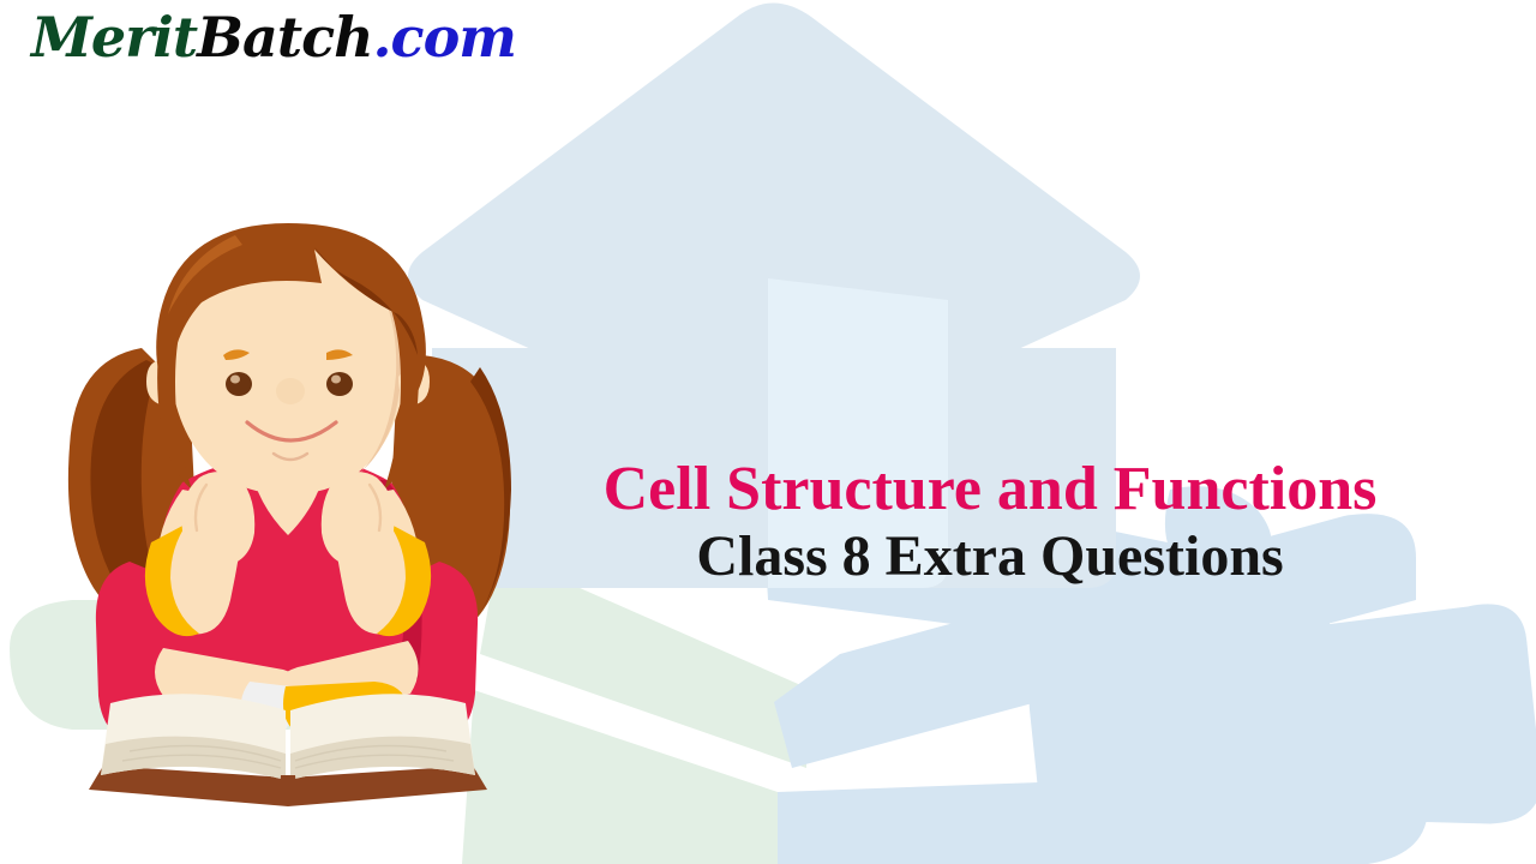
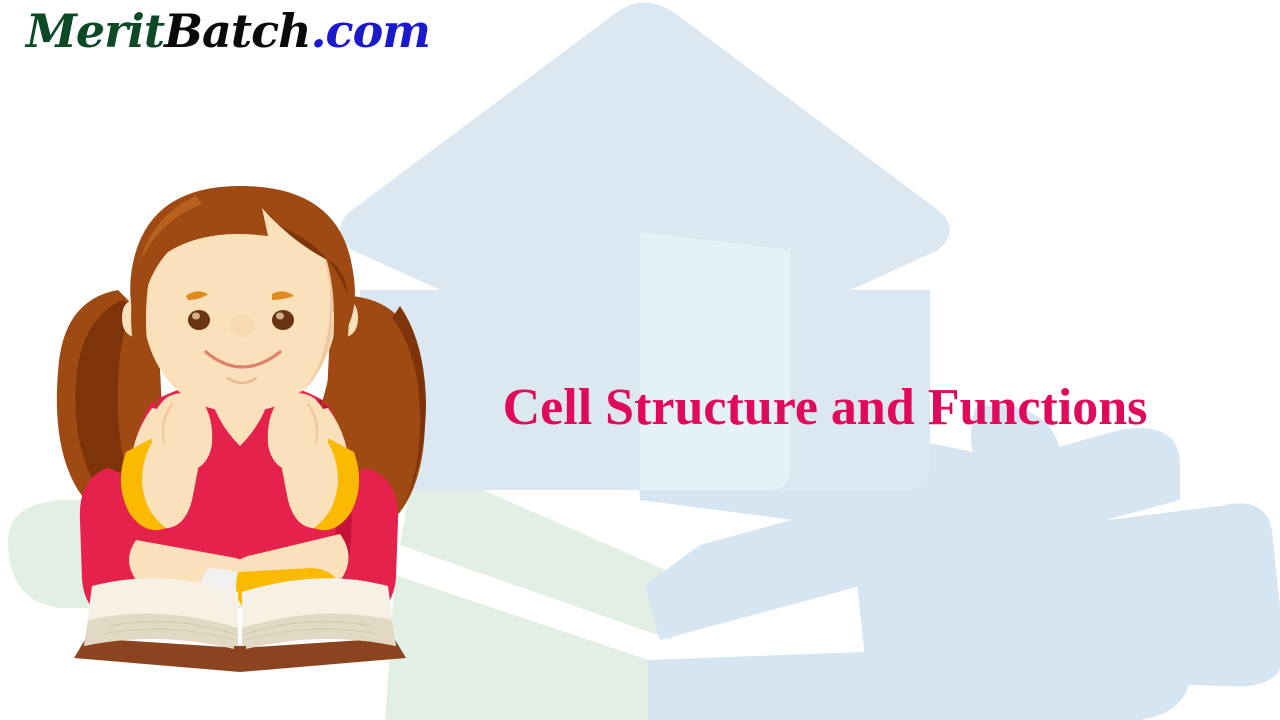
  MeritBatch.com
  Cell Structure and Functions
- Class 8 Extra Questions
